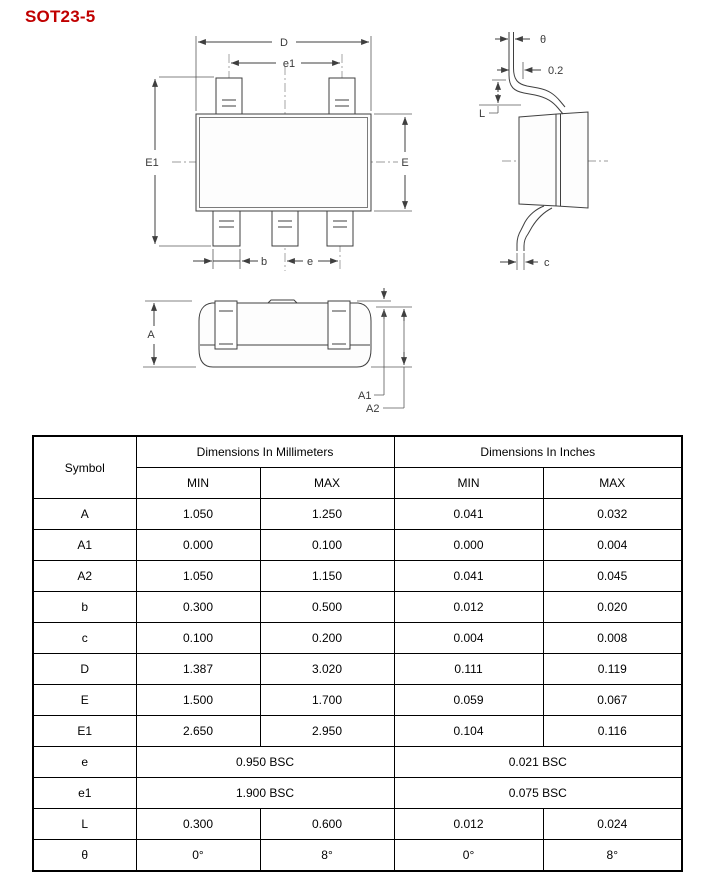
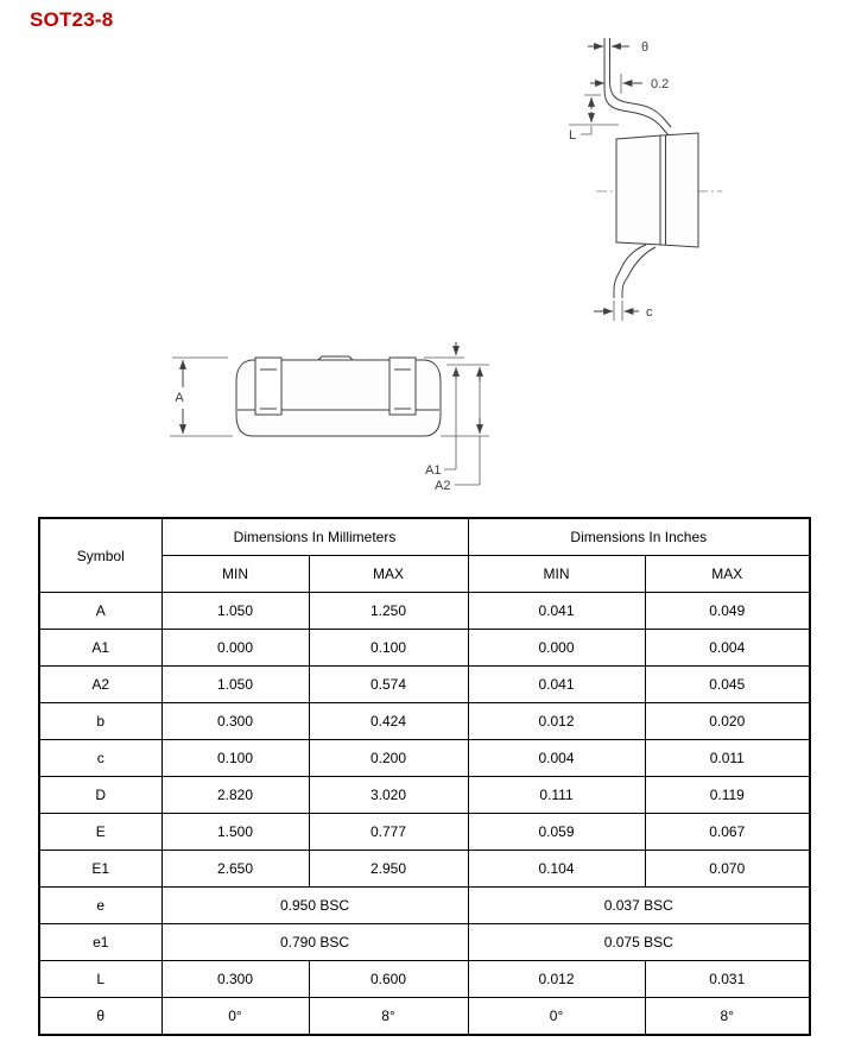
- SOT23-5
+ SOT23-8
- D
- e1
- E1
- E
- b
- e
  θ
  0.2
  L
  c
  A
  A1
  A2
  Symbol	Dimensions In Millimeters	Dimensions In Inches
  MIN	MAX	MIN	MAX
- A	1.050	1.250	0.041	0.032
+ A	1.050	1.250	0.041	0.049
  A1	0.000	0.100	0.000	0.004
- A2	1.050	1.150	0.041	0.045
+ A2	1.050	0.574	0.041	0.045
- b	0.300	0.500	0.012	0.020
+ b	0.300	0.424	0.012	0.020
- c	0.100	0.200	0.004	0.008
+ c	0.100	0.200	0.004	0.011
- D	1.387	3.020	0.111	0.119
+ D	2.820	3.020	0.111	0.119
- E	1.500	1.700	0.059	0.067
+ E	1.500	0.777	0.059	0.067
- E1	2.650	2.950	0.104	0.116
+ E1	2.650	2.950	0.104	0.070
- e	0.950 BSC	0.021 BSC
+ e	0.950 BSC	0.037 BSC
- e1	1.900 BSC	0.075 BSC
+ e1	0.790 BSC	0.075 BSC
- L	0.300	0.600	0.012	0.024
+ L	0.300	0.600	0.012	0.031
  θ	0°	8°	0°	8°
